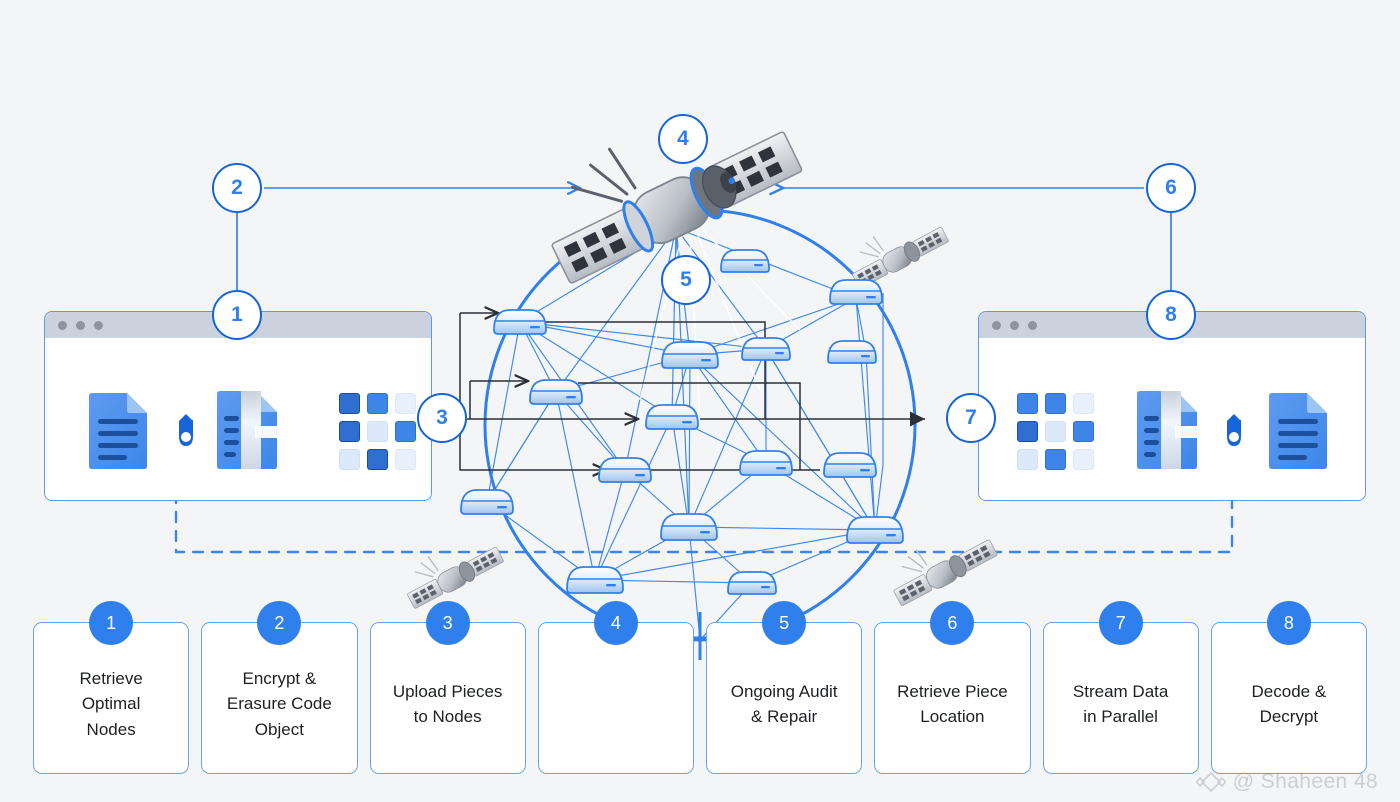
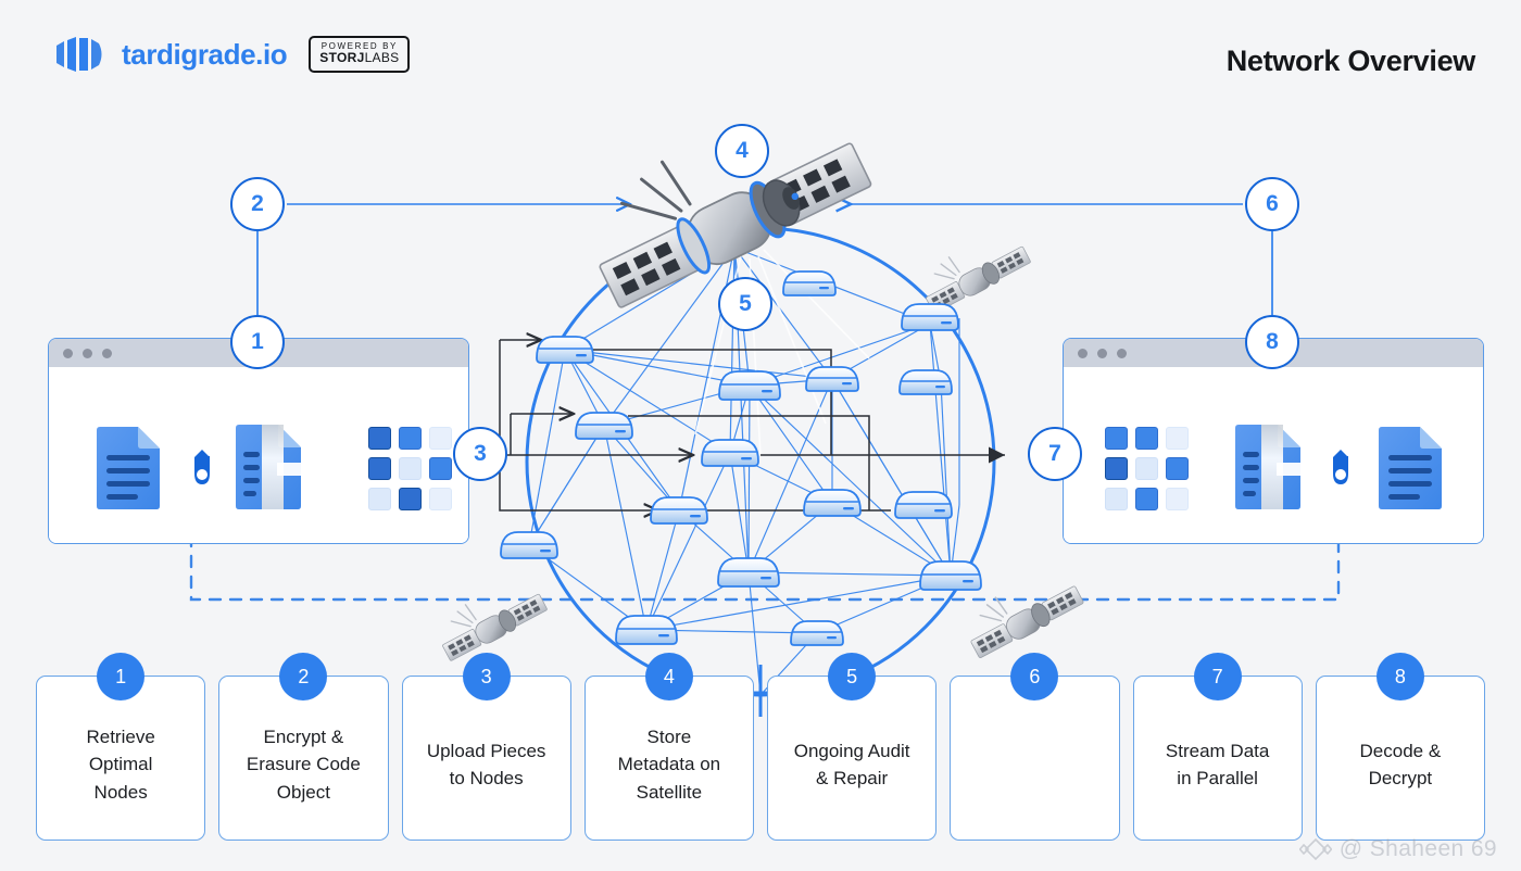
+ tardigrade.io
+ POWERED BY
+ STORJLABS
+ Network Overview
  1
  2
  3
  4
  5
  6
  7
  8
  1
  Retrieve
  Optimal
  Nodes
  2
  Encrypt &
  Erasure Code
  Object
  3
  Upload Pieces
  to Nodes
  4
+ Store
+ Metadata on
+ Satellite
  5
  Ongoing Audit
  & Repair
  6
- Retrieve Piece
- Location
  7
  Stream Data
  in Parallel
  8
  Decode &
  Decrypt
- @ Shaheen 48
+ @ Shaheen 69
